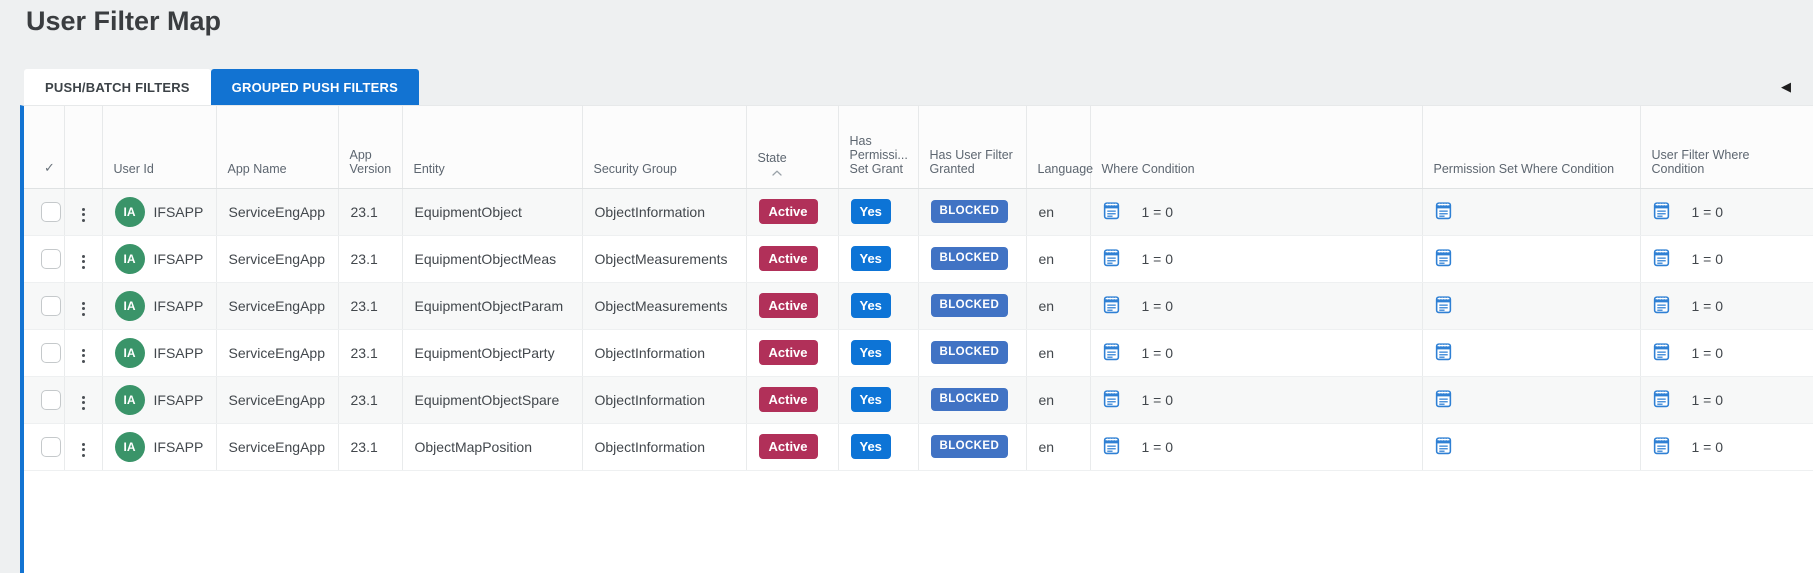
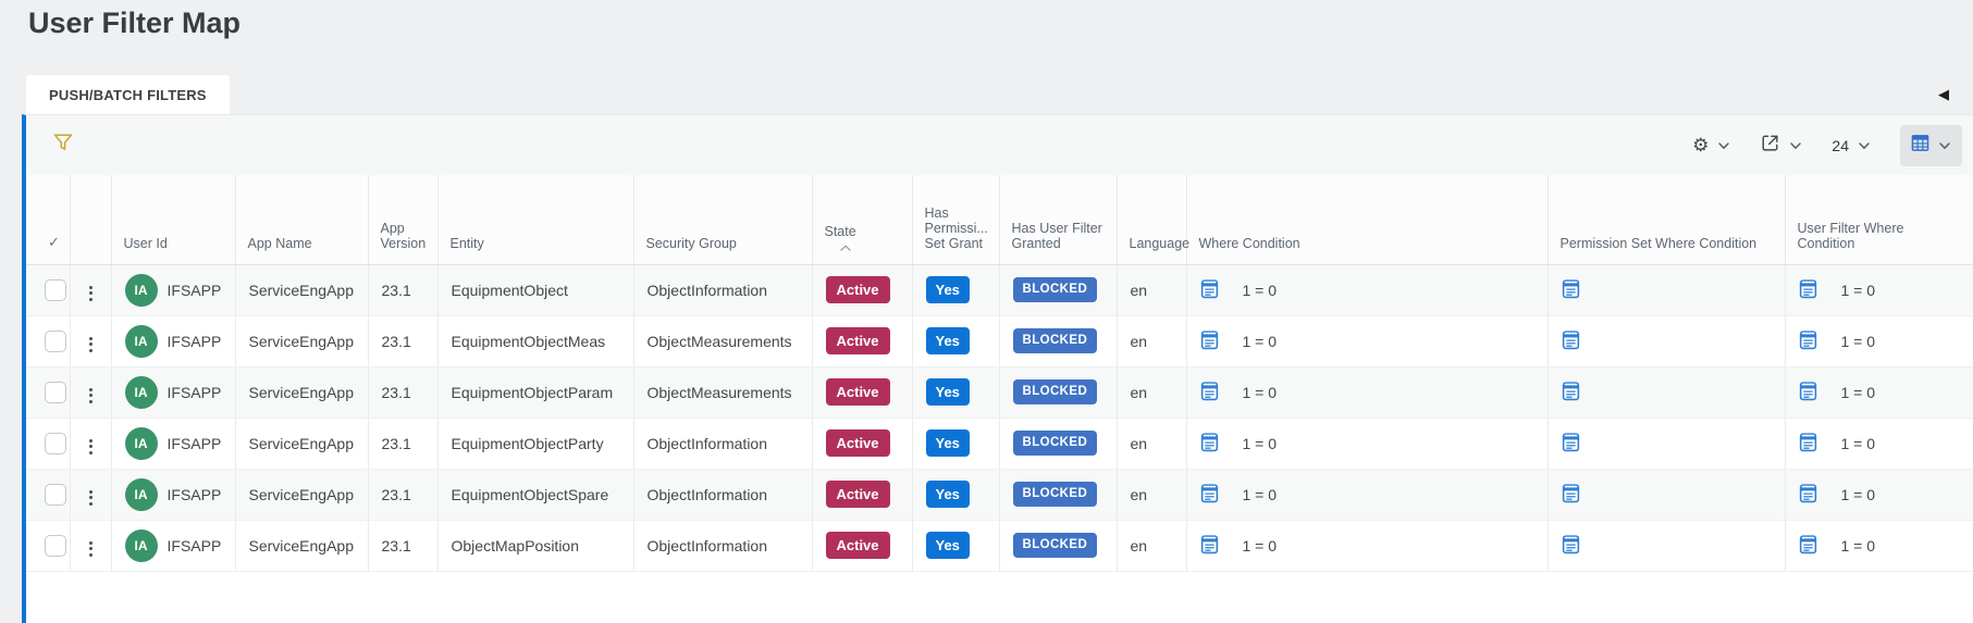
  User Filter Map
  PUSH/BATCH FILTERS
- GROUPED PUSH FILTERS
  ◀
+ ⚙
+ 24
  ✓		User Id	App Name	App Version	Entity	Security Group	State	Has Permissi... Set Grant	Has User Filter Granted	Language	Where Condition	Permission Set Where Condition	User Filter Where Condition
  		IA IFSAPP	ServiceEngApp	23.1	EquipmentObject	ObjectInformation	Active	Yes	BLOCKED	en	1 = 0		1 = 0
  		IA IFSAPP	ServiceEngApp	23.1	EquipmentObjectMeas	ObjectMeasurements	Active	Yes	BLOCKED	en	1 = 0		1 = 0
  		IA IFSAPP	ServiceEngApp	23.1	EquipmentObjectParam	ObjectMeasurements	Active	Yes	BLOCKED	en	1 = 0		1 = 0
  		IA IFSAPP	ServiceEngApp	23.1	EquipmentObjectParty	ObjectInformation	Active	Yes	BLOCKED	en	1 = 0		1 = 0
  		IA IFSAPP	ServiceEngApp	23.1	EquipmentObjectSpare	ObjectInformation	Active	Yes	BLOCKED	en	1 = 0		1 = 0
  		IA IFSAPP	ServiceEngApp	23.1	ObjectMapPosition	ObjectInformation	Active	Yes	BLOCKED	en	1 = 0		1 = 0
